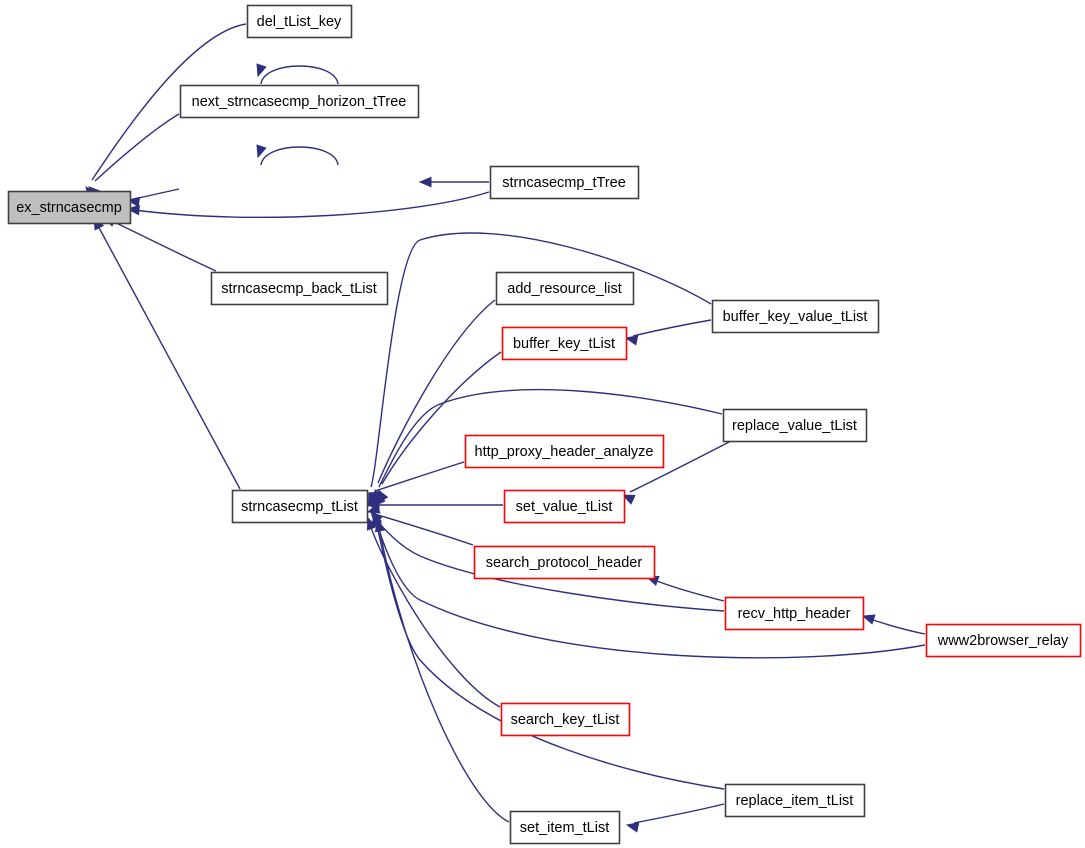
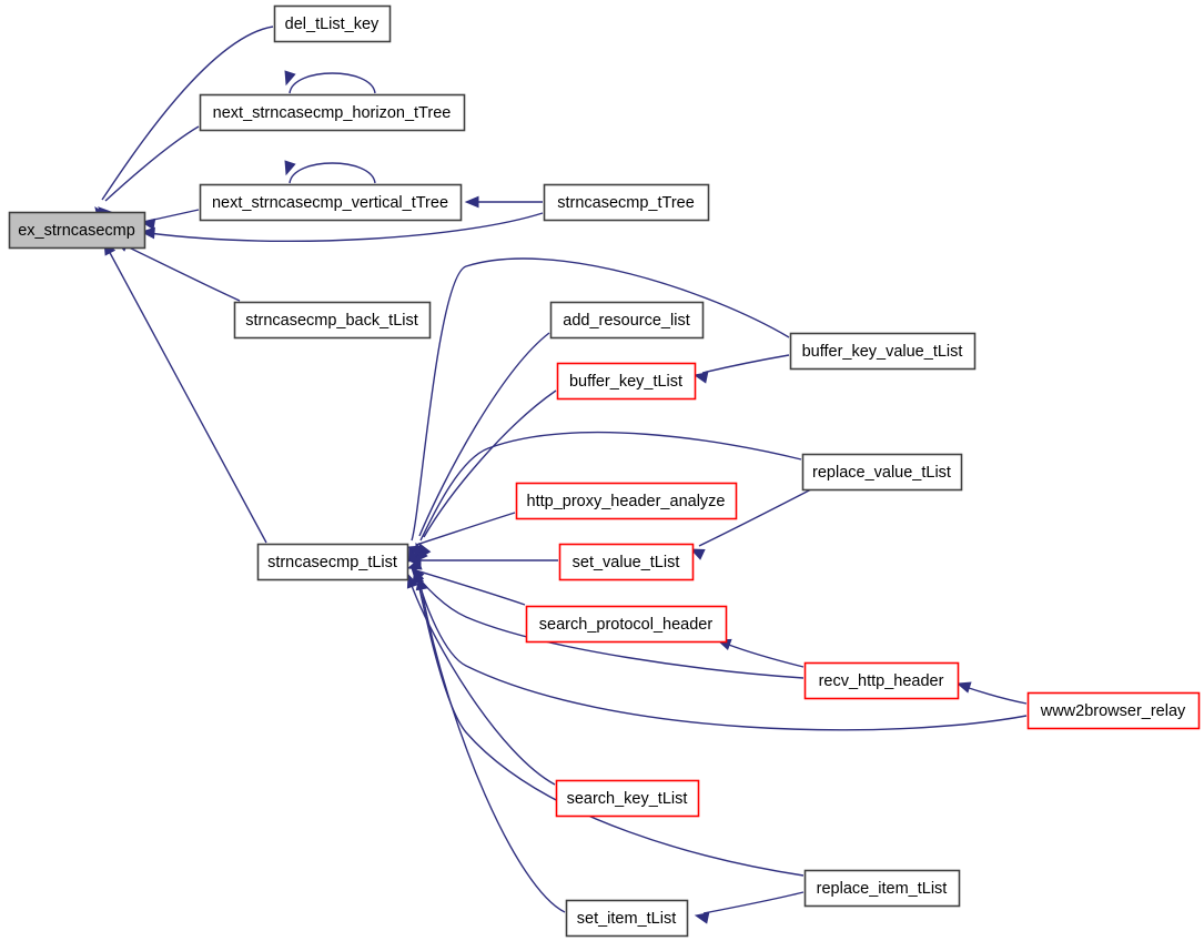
  del_tList_key
  next_strncasecmp_horizon_tTree
+ next_strncasecmp_vertical_tTree
  strncasecmp_tTree
  ex_strncasecmp
  strncasecmp_back_tList
  add_resource_list
  buffer_key_value_tList
  buffer_key_tList
  replace_value_tList
  http_proxy_header_analyze
  set_value_tList
  strncasecmp_tList
  search_protocol_header
  recv_http_header
  www2browser_relay
  search_key_tList
  replace_item_tList
  set_item_tList
